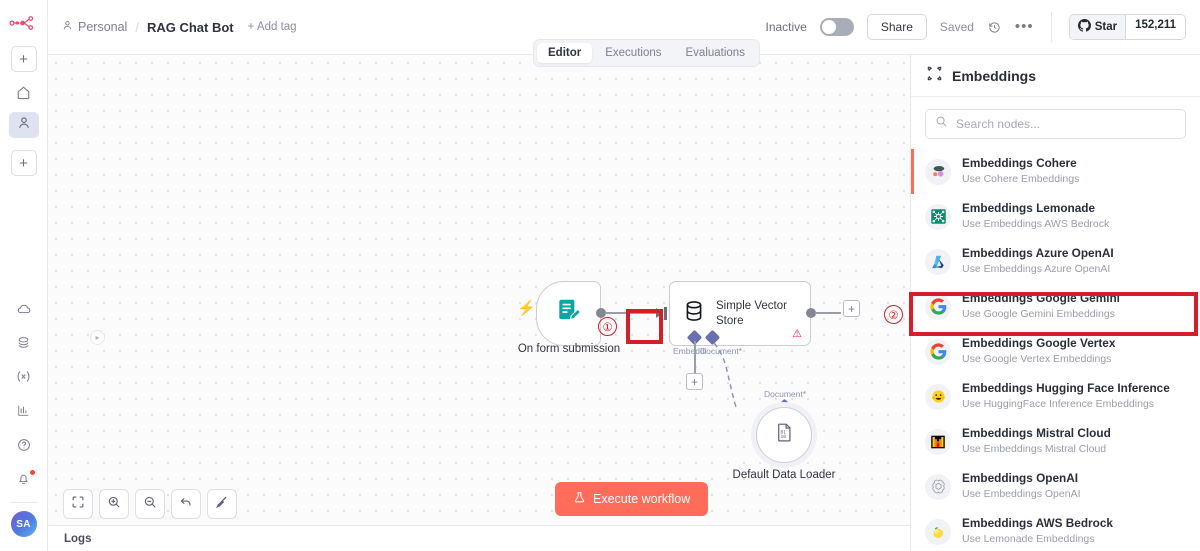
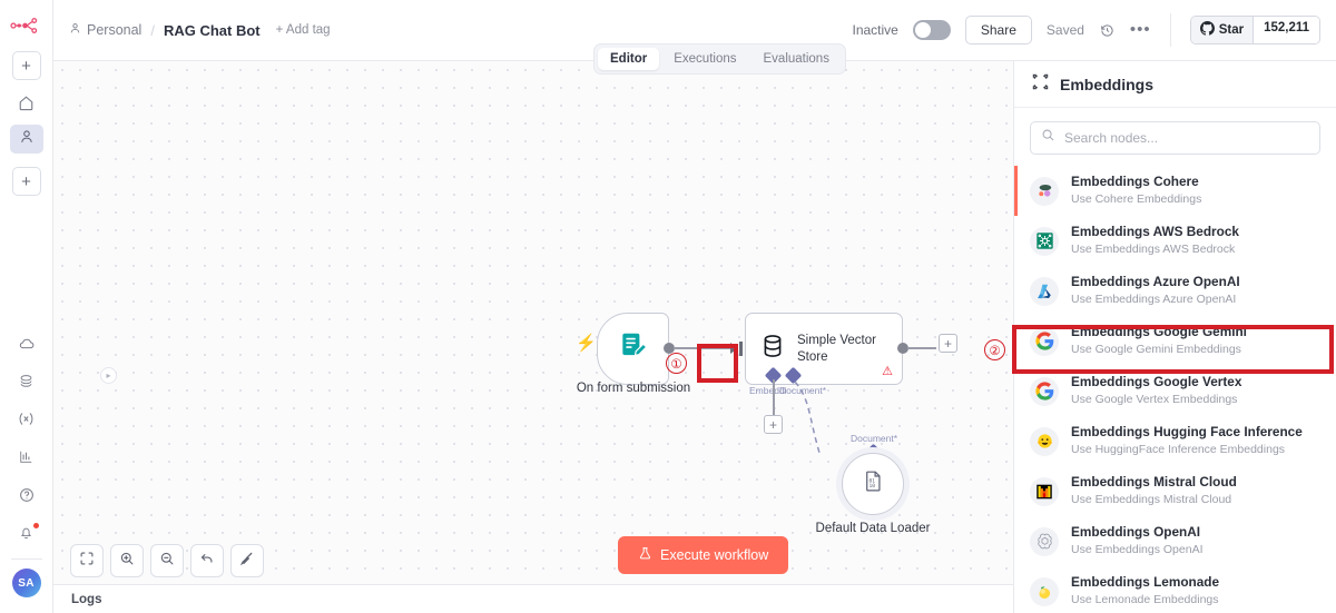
  +
  +
  SA
  Personal
  /
  RAG Chat Bot
  + Add tag
  Inactive
  Share
  Saved
  •••
  Star
  152,211
  Editor
  Executions
  Evaluations
  ▸
  ⚡
  On form submission
  Simple Vector Store
  ⚠
  +
  Embeddi
  Document*
  +
  Document*
  Default Data Loader
  Execute workflow
  Logs
  Embeddings
  Search nodes...
  Embeddings Cohere
  Use Cohere Embeddings
- Embeddings Lemonade
+ Embeddings AWS Bedrock
  Use Embeddings AWS Bedrock
  Embeddings Azure OpenAI
  Use Embeddings Azure OpenAI
  Embeddings Google Gemini
  Use Google Gemini Embeddings
  Embeddings Google Vertex
  Use Google Vertex Embeddings
  Embeddings Hugging Face Inference
  Use HuggingFace Inference Embeddings
  Embeddings Mistral Cloud
  Use Embeddings Mistral Cloud
  Embeddings OpenAI
  Use Embeddings OpenAI
- Embeddings AWS Bedrock
+ Embeddings Lemonade
  Use Lemonade Embeddings
  ①
  ②
